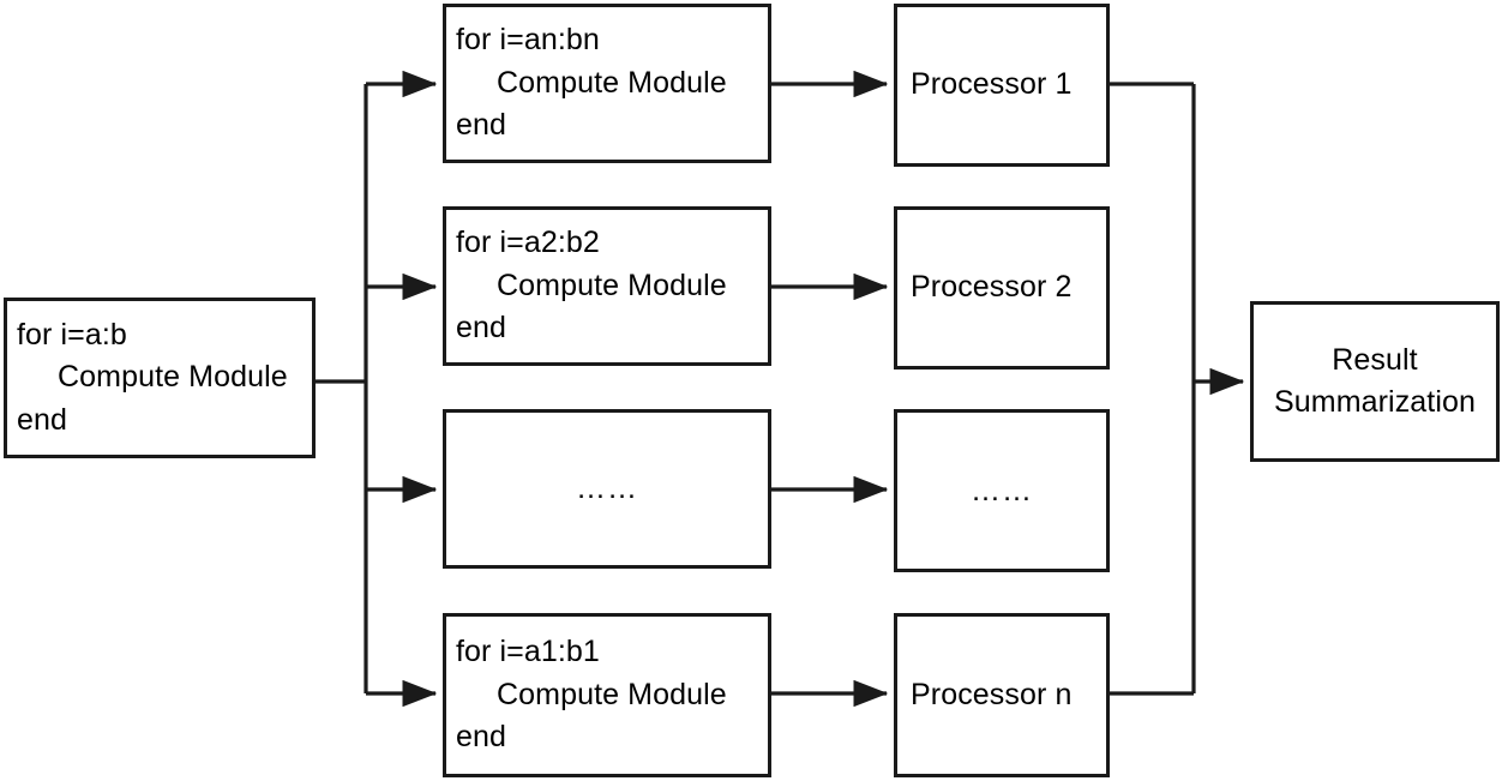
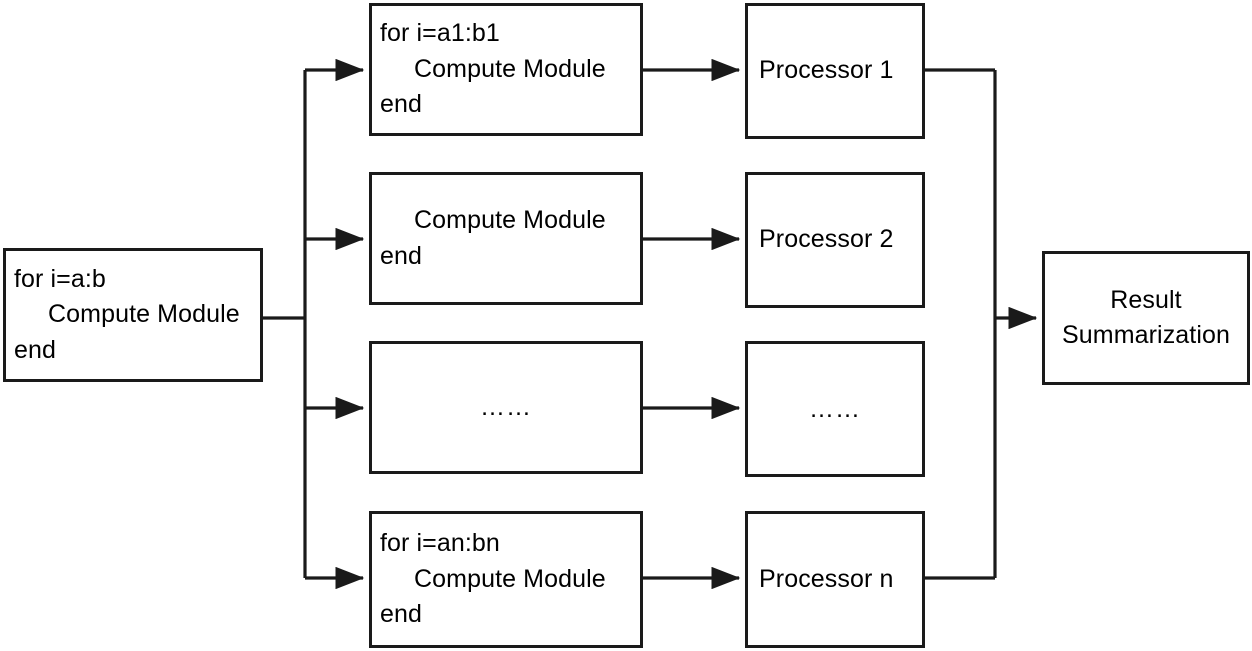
  for i=a:b
  Compute Module
  end
- for i=an:bn
+ for i=a1:b1
  Compute Module
  end
- for i=a2:b2
  Compute Module
  end
  ……
- for i=a1:b1
+ for i=an:bn
  Compute Module
  end
  Processor 1
  Processor 2
  ……
  Processor n
  Result
  Summarization
